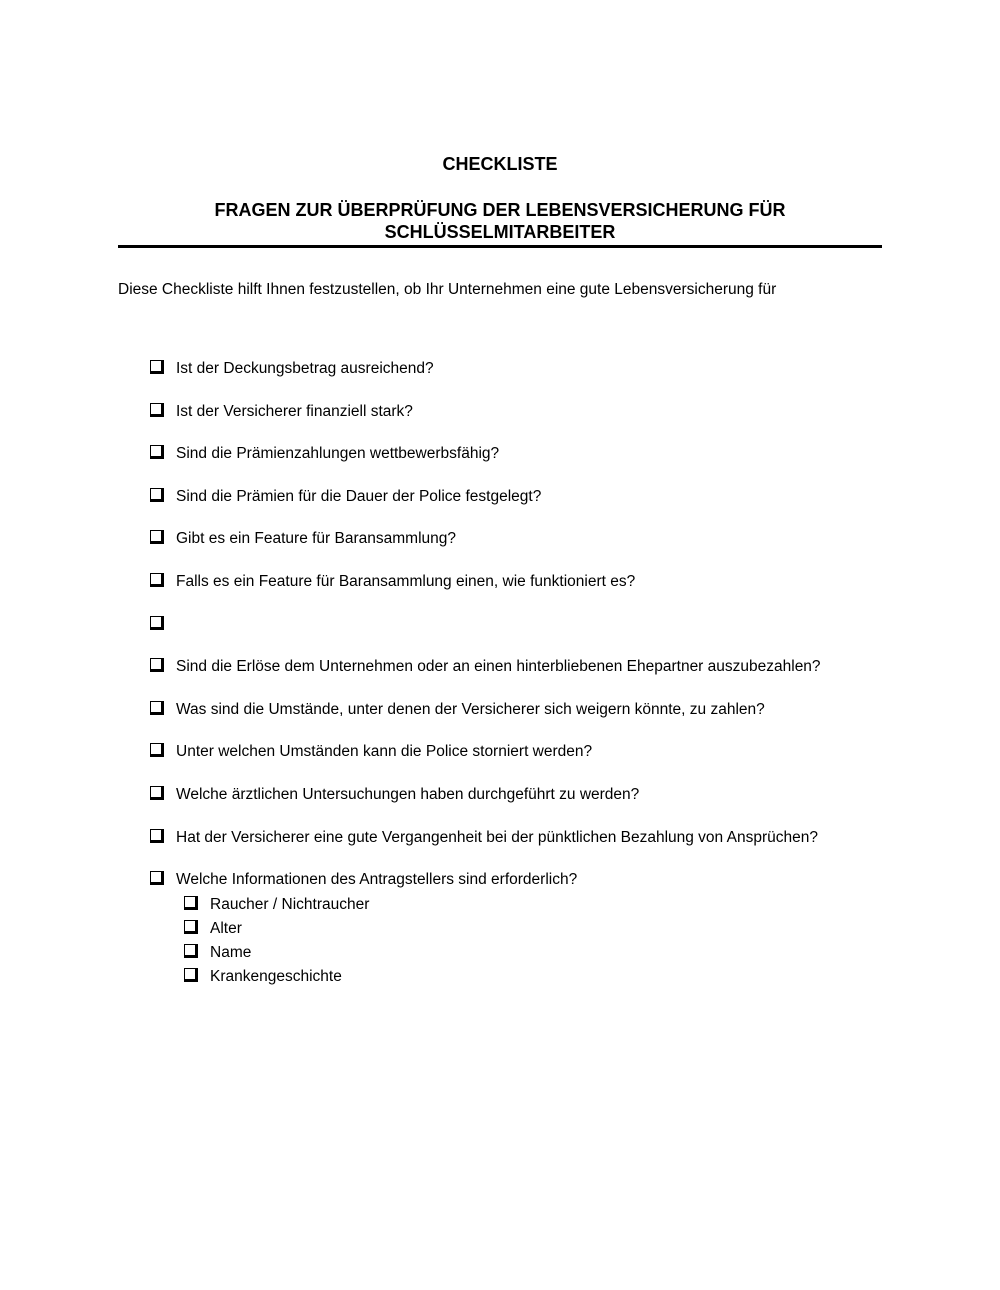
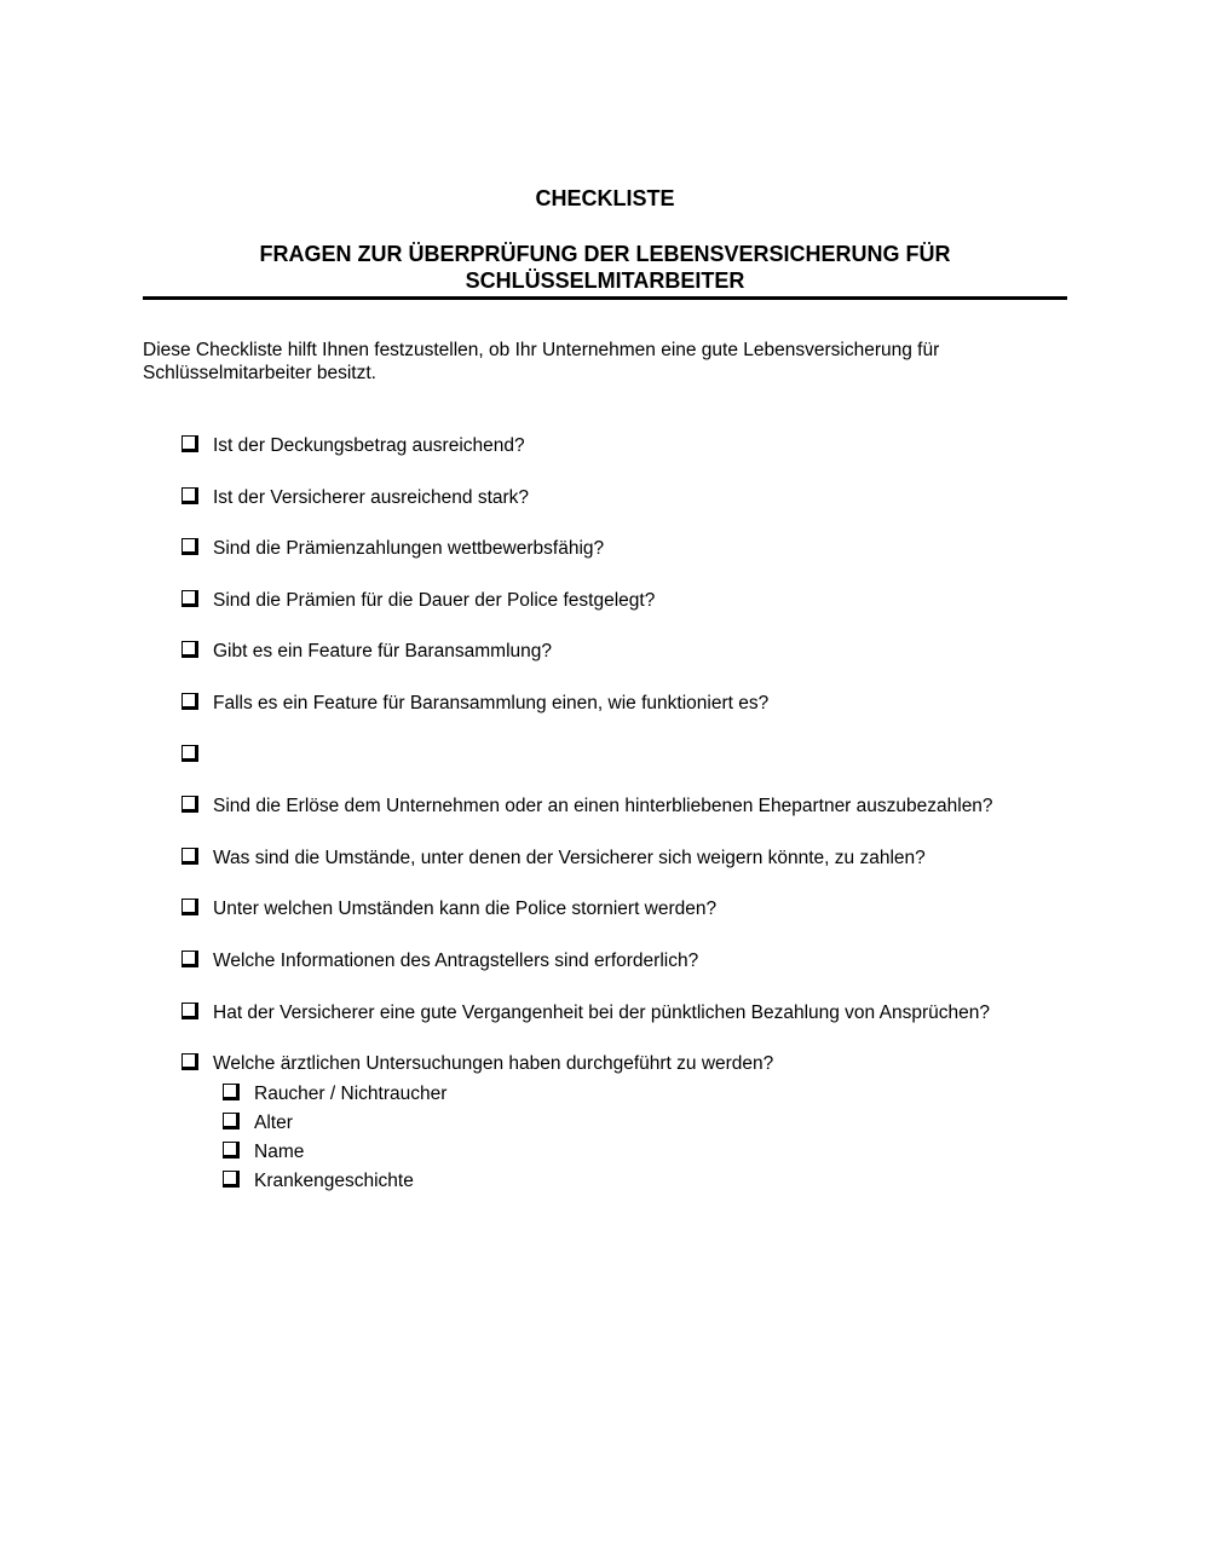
  CHECKLISTE
  FRAGEN ZUR ÜBERPRÜFUNG DER LEBENSVERSICHERUNG FÜR
  SCHLÜSSELMITARBEITER
  Diese Checkliste hilft Ihnen festzustellen, ob Ihr Unternehmen eine gute Lebensversicherung für
+ Schlüsselmitarbeiter besitzt.
  Ist der Deckungsbetrag ausreichend?
- Ist der Versicherer finanziell stark?
+ Ist der Versicherer ausreichend stark?
  Sind die Prämienzahlungen wettbewerbsfähig?
  Sind die Prämien für die Dauer der Police festgelegt?
  Gibt es ein Feature für Baransammlung?
  Falls es ein Feature für Baransammlung einen, wie funktioniert es?
  Sind die Erlöse dem Unternehmen oder an einen hinterbliebenen Ehepartner auszubezahlen?
  Was sind die Umstände, unter denen der Versicherer sich weigern könnte, zu zahlen?
  Unter welchen Umständen kann die Police storniert werden?
- Welche ärztlichen Untersuchungen haben durchgeführt zu werden?
+ Welche Informationen des Antragstellers sind erforderlich?
  Hat der Versicherer eine gute Vergangenheit bei der pünktlichen Bezahlung von Ansprüchen?
- Welche Informationen des Antragstellers sind erforderlich?
+ Welche ärztlichen Untersuchungen haben durchgeführt zu werden?
  Raucher / Nichtraucher
  Alter
  Name
  Krankengeschichte
